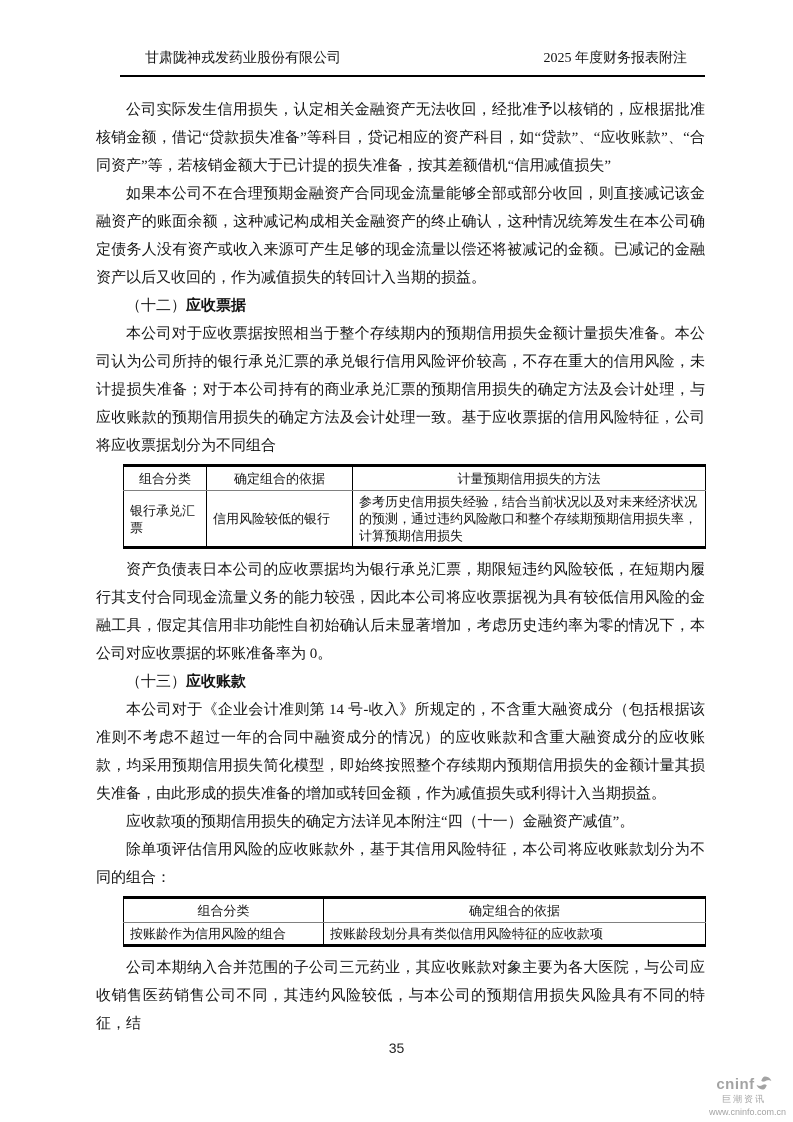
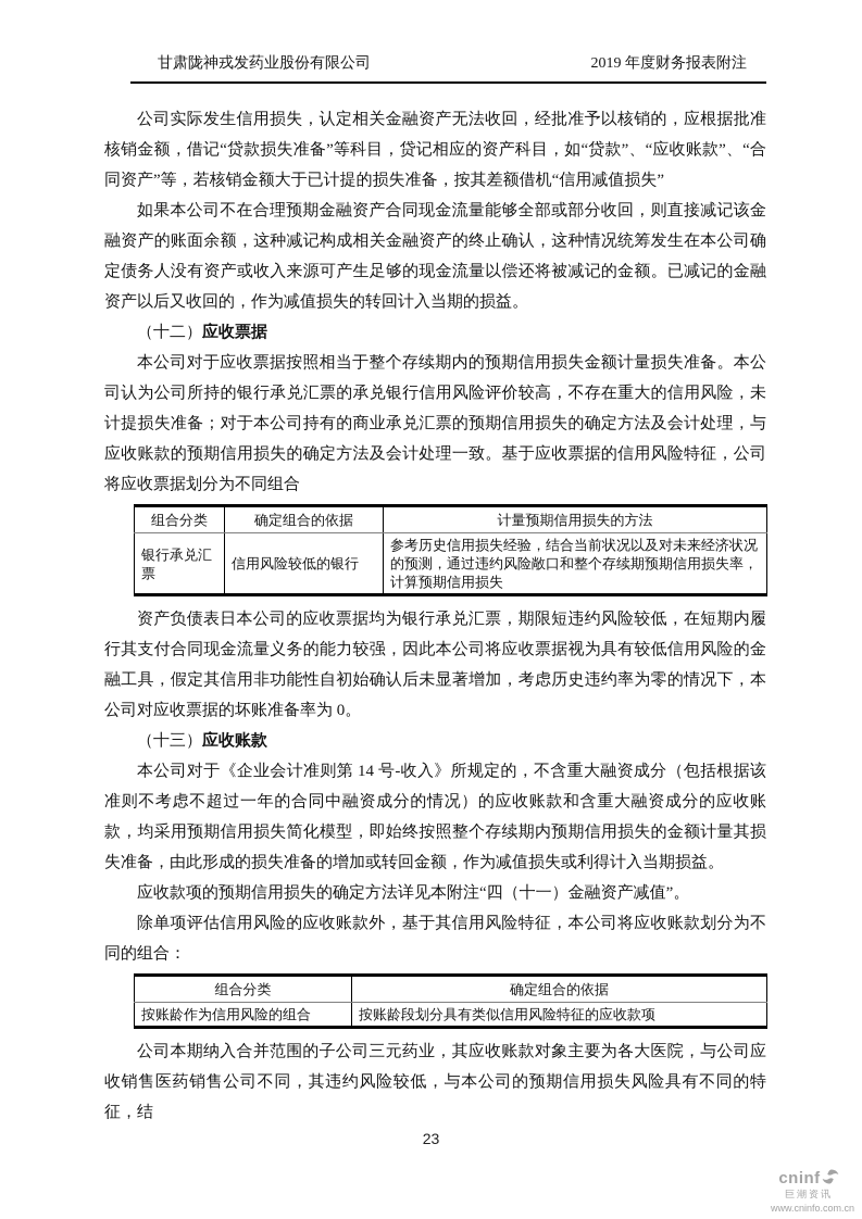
  甘肃陇神戎发药业股份有限公司
- 2025 年度财务报表附注
+ 2019 年度财务报表附注
  公司实际发生信用损失，认定相关金融资产无法收回，经批准予以核销的，应根据批准核销金额，借记“贷款损失准备”等科目，贷记相应的资产科目，如“贷款”、“应收账款”、“合同资产”等，若核销金额大于已计提的损失准备，按其差额借机“信用减值损失”
  如果本公司不在合理预期金融资产合同现金流量能够全部或部分收回，则直接减记该金融资产的账面余额，这种减记构成相关金融资产的终止确认，这种情况统筹发生在本公司确定债务人没有资产或收入来源可产生足够的现金流量以偿还将被减记的金额。已减记的金融资产以后又收回的，作为减值损失的转回计入当期的损益。
  （十二）应收票据
  本公司对于应收票据按照相当于整个存续期内的预期信用损失金额计量损失准备。本公司认为公司所持的银行承兑汇票的承兑银行信用风险评价较高，不存在重大的信用风险，未计提损失准备；对于本公司持有的商业承兑汇票的预期信用损失的确定方法及会计处理，与应收账款的预期信用损失的确定方法及会计处理一致。基于应收票据的信用风险特征，公司将应收票据划分为不同组合
  组合分类	确定组合的依据	计量预期信用损失的方法
  银行承兑汇票	信用风险较低的银行	参考历史信用损失经验，结合当前状况以及对未来经济状况的预测，通过违约风险敞口和整个存续期预期信用损失率，计算预期信用损失
  资产负债表日本公司的应收票据均为银行承兑汇票，期限短违约风险较低，在短期内履行其支付合同现金流量义务的能力较强，因此本公司将应收票据视为具有较低信用风险的金融工具，假定其信用非功能性自初始确认后未显著增加，考虑历史违约率为零的情况下，本公司对应收票据的坏账准备率为 0。
  （十三）应收账款
  本公司对于《企业会计准则第 14 号-收入》所规定的，不含重大融资成分（包括根据该准则不考虑不超过一年的合同中融资成分的情况）的应收账款和含重大融资成分的应收账款，均采用预期信用损失简化模型，即始终按照整个存续期内预期信用损失的金额计量其损失准备，由此形成的损失准备的增加或转回金额，作为减值损失或利得计入当期损益。
  应收款项的预期信用损失的确定方法详见本附注“四（十一）金融资产减值”。
  除单项评估信用风险的应收账款外，基于其信用风险特征，本公司将应收账款划分为不同的组合：
  组合分类	确定组合的依据
  按账龄作为信用风险的组合	按账龄段划分具有类似信用风险特征的应收款项
  公司本期纳入合并范围的子公司三元药业，其应收账款对象主要为各大医院，与公司应收销售医药销售公司不同，其违约风险较低，与本公司的预期信用损失风险具有不同的特征，结
- 35
+ 23
  cninf
  巨潮资讯
  www.cninfo.com.cn
